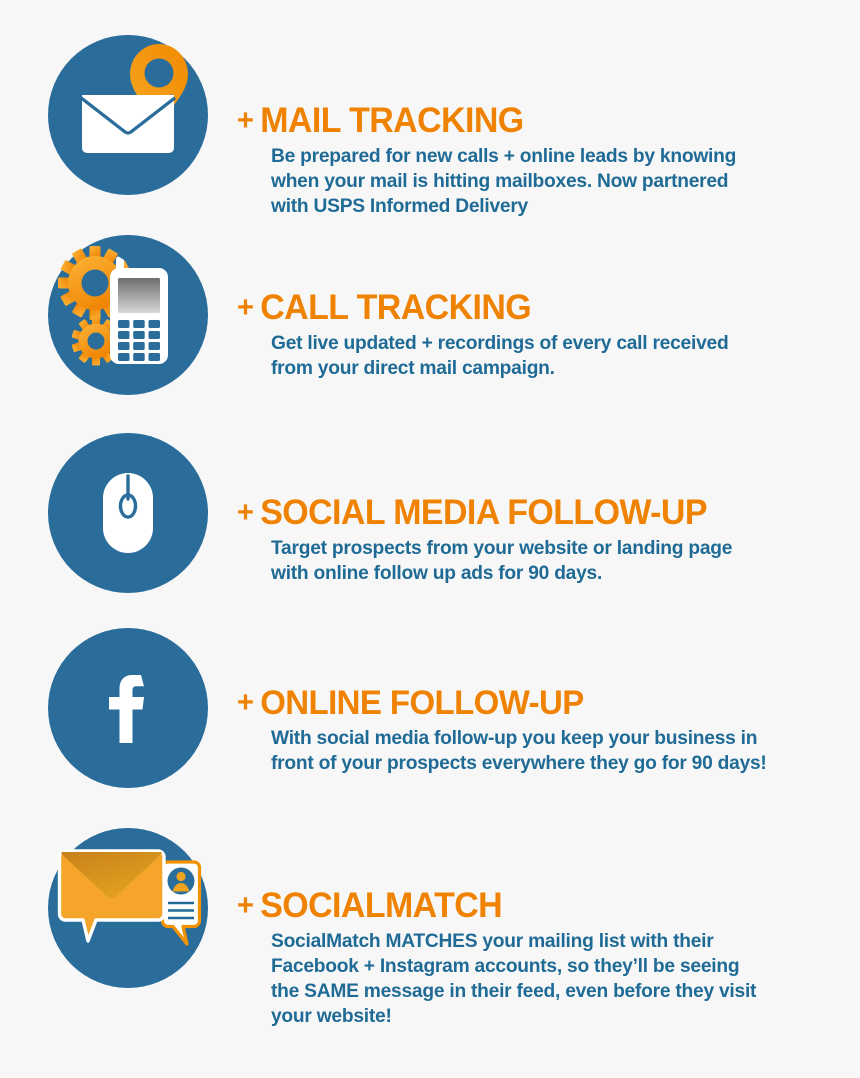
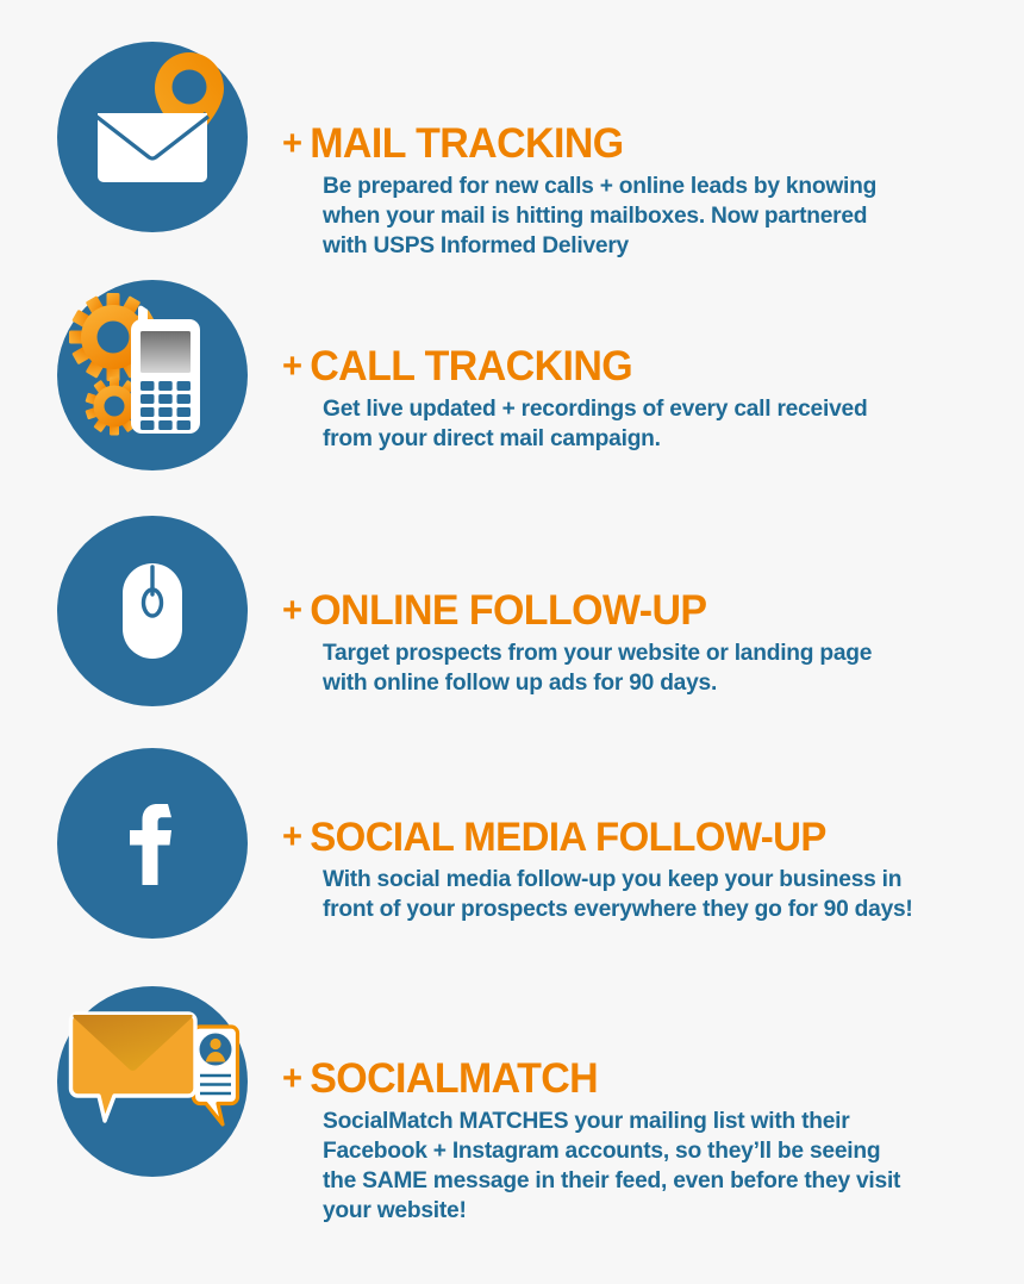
  + MAIL TRACKING
  Be prepared for new calls + online leads by knowing
  when your mail is hitting mailboxes. Now partnered
  with USPS Informed Delivery
  + CALL TRACKING
  Get live updated + recordings of every call received
  from your direct mail campaign.
- + SOCIAL MEDIA FOLLOW-UP
+ + ONLINE FOLLOW-UP
  Target prospects from your website or landing page
  with online follow up ads for 90 days.
- + ONLINE FOLLOW-UP
+ + SOCIAL MEDIA FOLLOW-UP
  With social media follow-up you keep your business in
  front of your prospects everywhere they go for 90 days!
  + SOCIALMATCH
  SocialMatch MATCHES your mailing list with their
  Facebook + Instagram accounts, so they’ll be seeing
  the SAME message in their feed, even before they visit
  your website!
